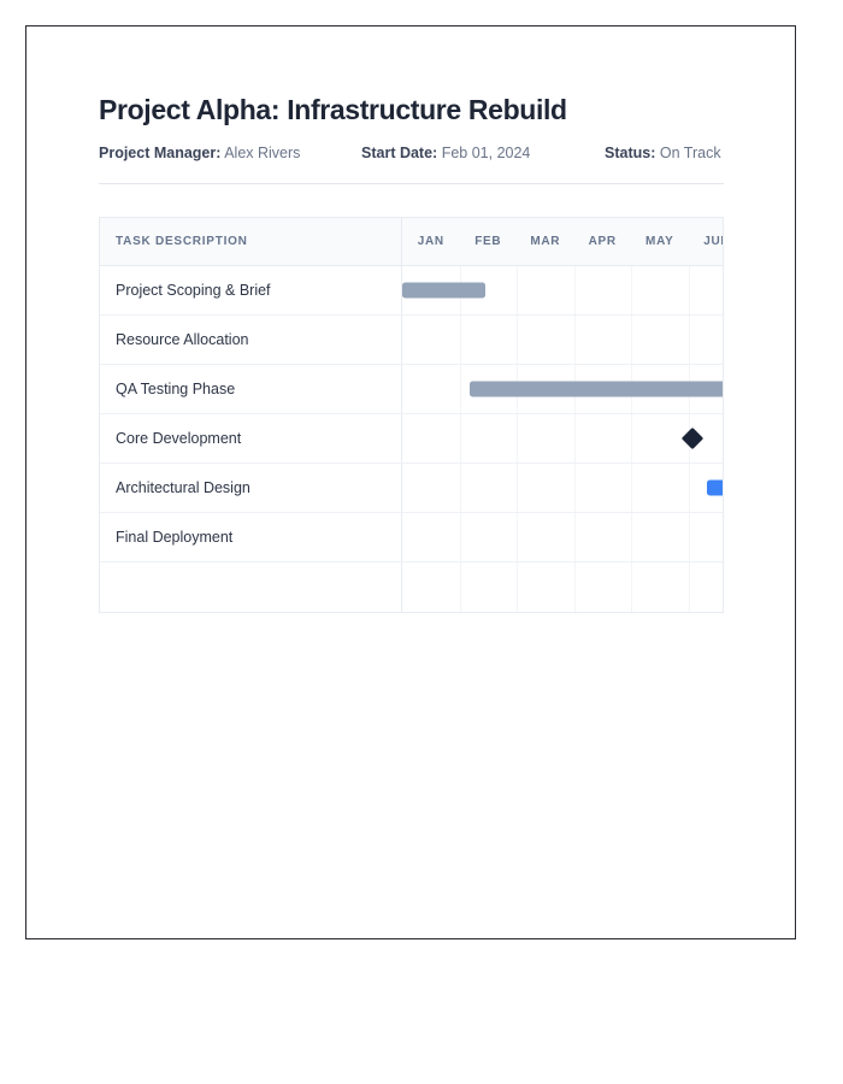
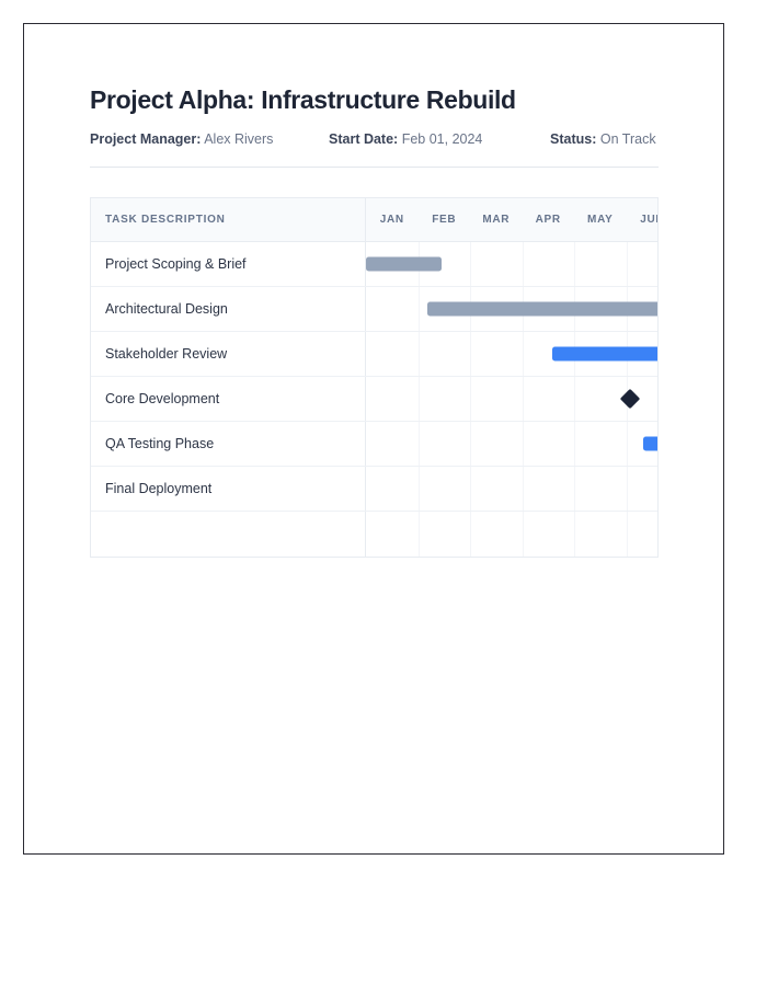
  Project Alpha: Infrastructure Rebuild
  Project Manager: Alex Rivers Start Date: Feb 01, 2024 Status: On Track
  TASK DESCRIPTION
  JAN
  FEB
  MAR
  APR
  MAY
  Project Scoping & Brief
- Resource Allocation
- QA Testing Phase
+ Architectural Design
+ Stakeholder Review
  Core Development
- Architectural Design
+ QA Testing Phase
  Final Deployment
